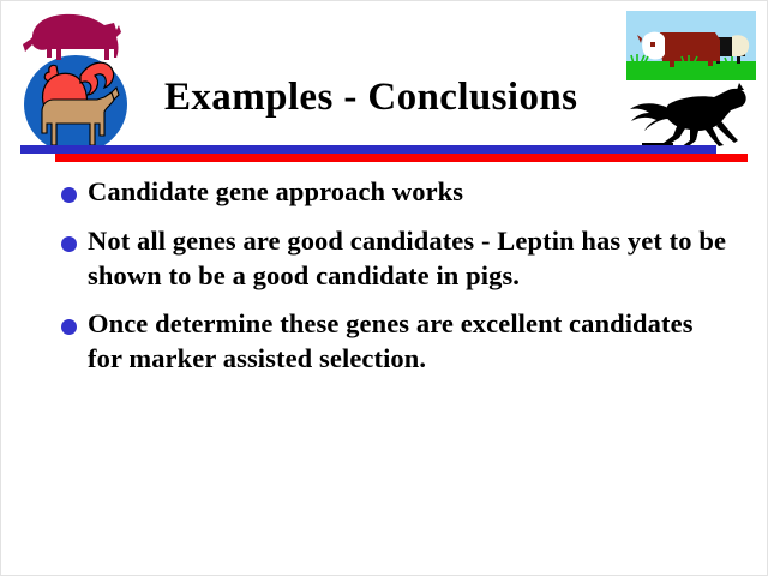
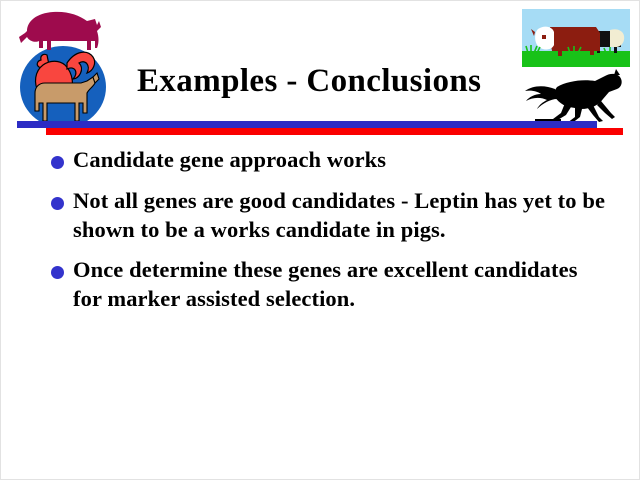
  Examples - Conclusions
  Candidate gene approach works
- Not all genes are good candidates - Leptin has yet to be shown to be a good candidate in pigs.
+ Not all genes are good candidates - Leptin has yet to be shown to be a works candidate in pigs.
  Once determine these genes are excellent candidates for marker assisted selection.
